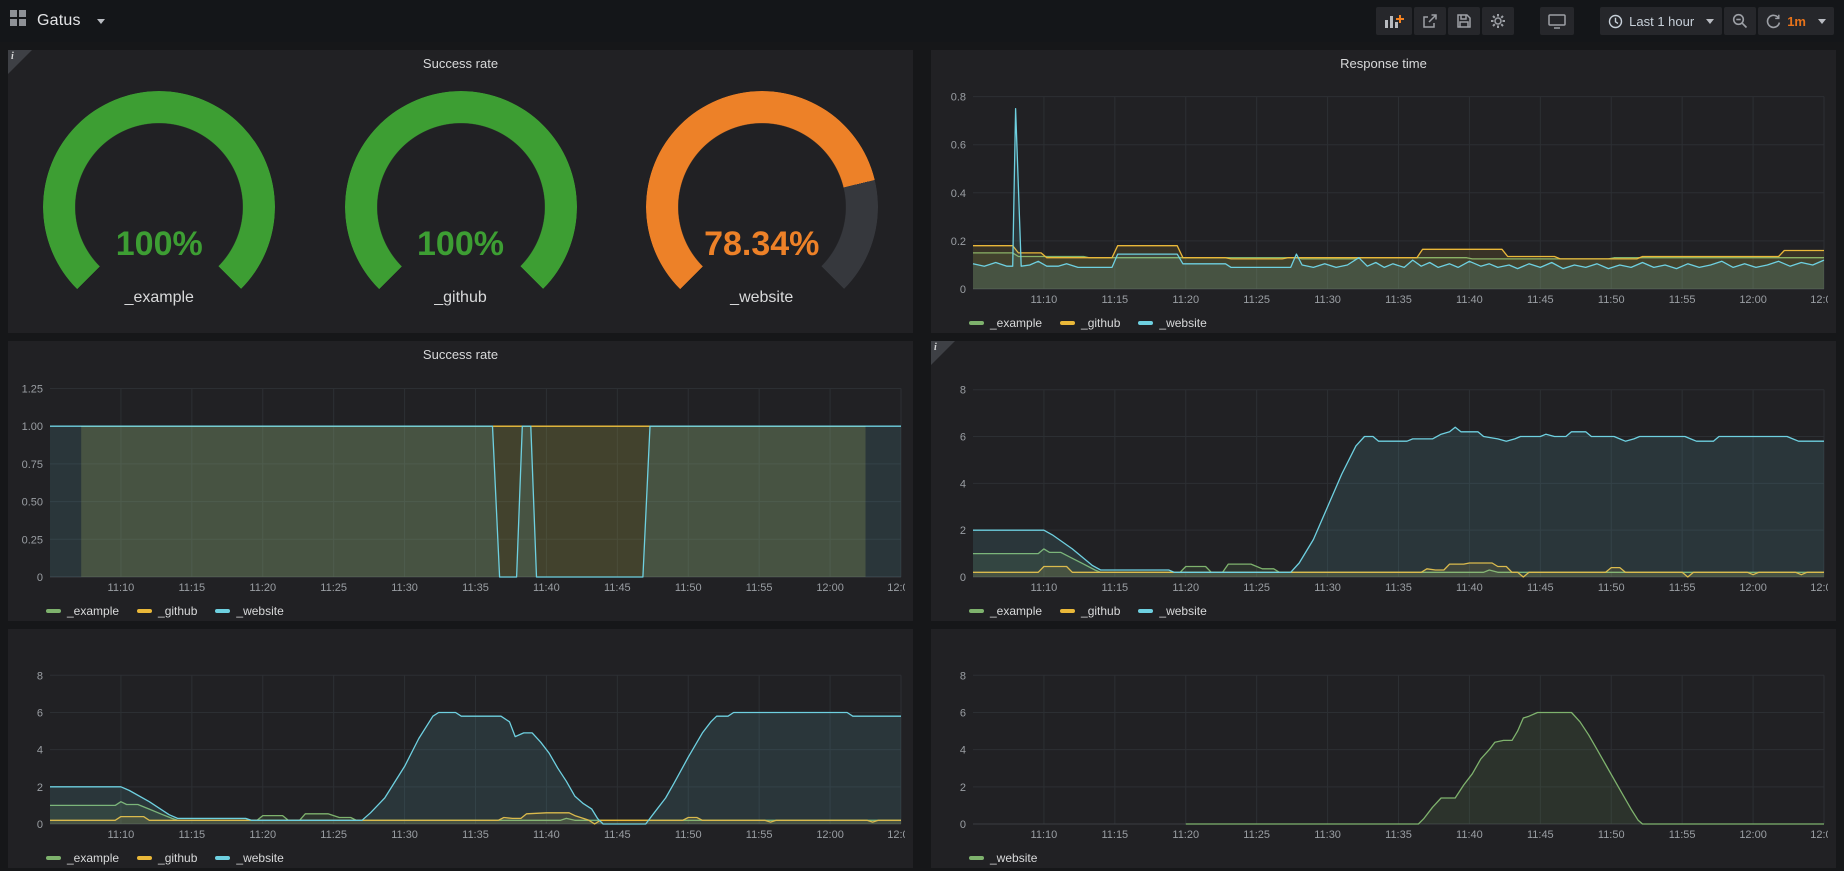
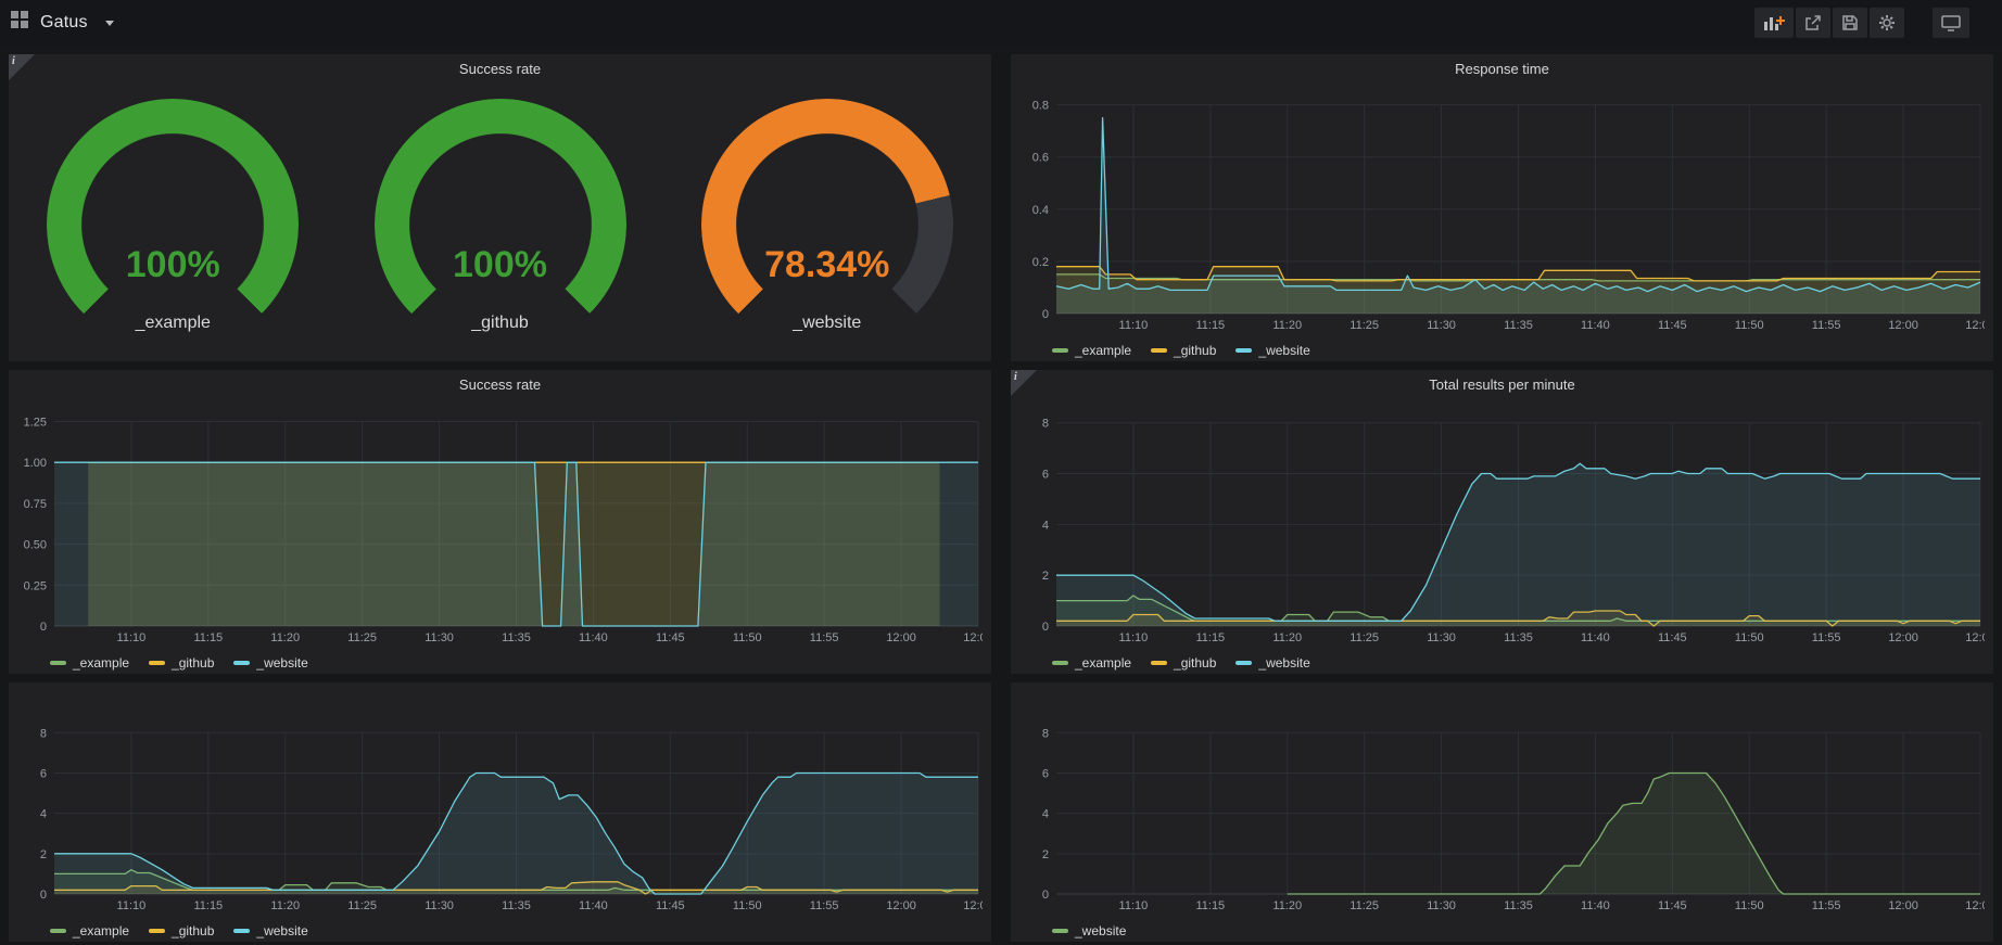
  Gatus
- Last 1 hour
- 1m
  i
  Success rate
  100%
  _example
  100%
  _github
  78.34%
  _website
  Response time
  11:10
  11:15
  11:20
  11:25
  11:30
  11:35
  11:40
  11:45
  11:50
  11:55
  12:00
  0
  0.2
  0.4
  0.6
  0.8
  _example
  _github
  _website
  Success rate
  11:10
  11:15
  11:20
  11:25
  11:30
  11:35
  11:40
  11:45
  11:50
  11:55
  12:00
  0
  0.25
  0.50
  0.75
  1.00
  1.25
  _example
  _github
  _website
  i
+ Total results per minute
  11:10
  11:15
  11:20
  11:25
  11:30
  11:35
  11:40
  11:45
  11:50
  11:55
  12:00
  0
  2
  4
  6
  8
  _example
  _github
  _website
  11:10
  11:15
  11:20
  11:25
  11:30
  11:35
  11:40
  11:45
  11:50
  11:55
  12:00
  0
  2
  4
  6
  8
  _example
  _github
  _website
  11:10
  11:15
  11:20
  11:25
  11:30
  11:35
  11:40
  11:45
  11:50
  11:55
  12:00
  0
  2
  4
  6
  8
  _website
